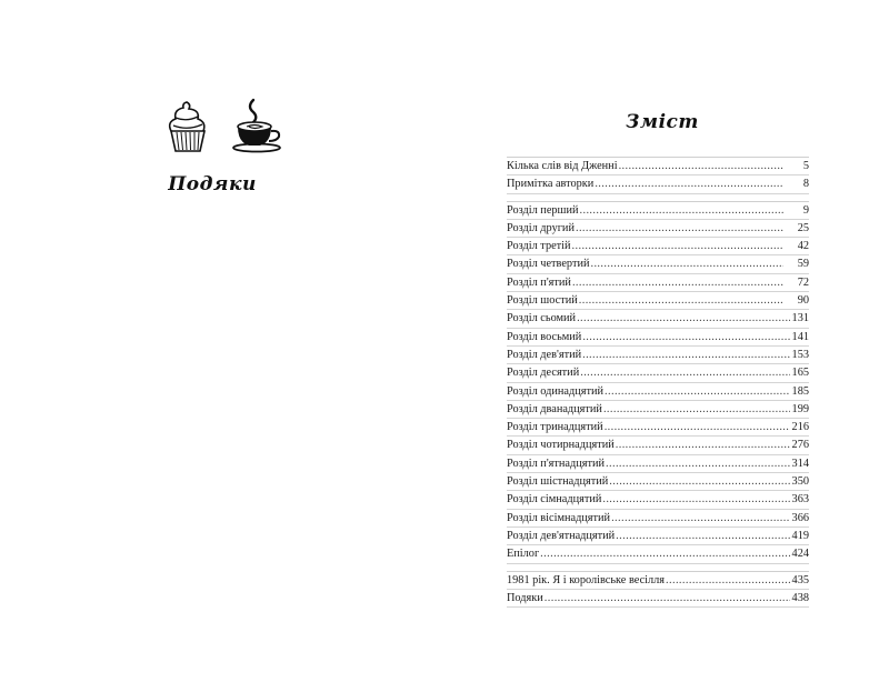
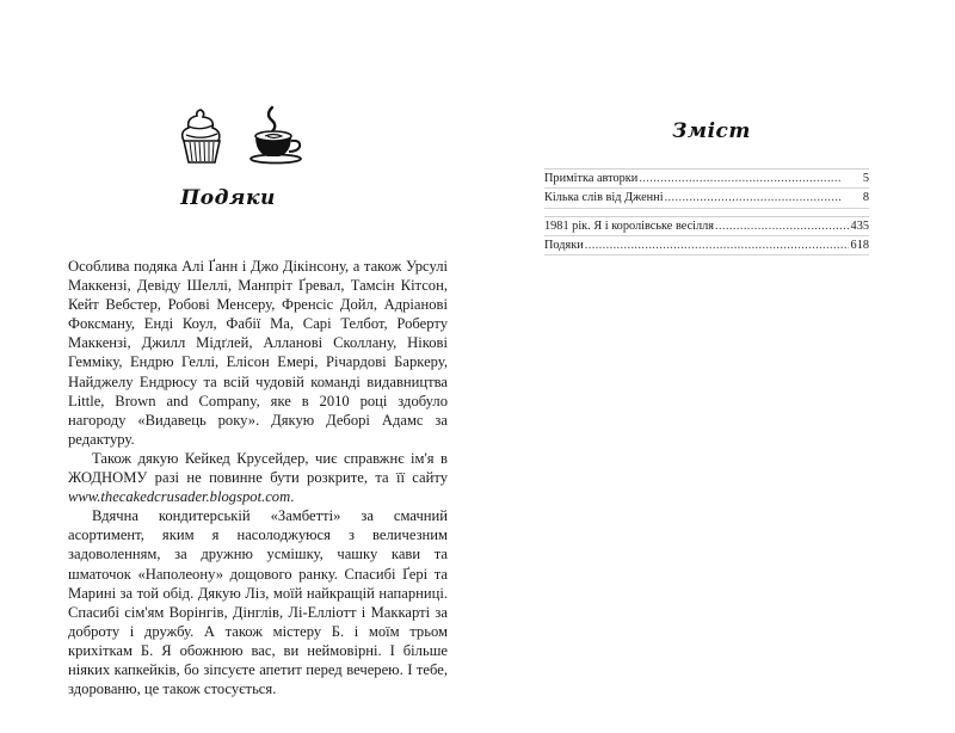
  Подяки
+ Особлива подяка Алі Ґанн і Джо Дікінсону, а також Урсулі Маккензі, Девіду Шеллі, Манпріт Ґревал, Тамсін Кітсон, Кейт Вебстер, Робові Менсеру, Френсіс Дойл, Адріанові Фоксману, Енді Коул, Фабії Ма, Сарі Телбот, Роберту Маккензі, Джилл Мідґлей, Алланові Сколлану, Нікові Гемміку, Ендрю Геллі, Елісон Емері, Річардові Баркеру, Найджелу Ендрюсу та всій чудовій команді видавництва Little, Brown and Company, яке в 2010 році здобуло нагороду «Видавець року». Дякую Деборі Адамс за редактуру.
+ Також дякую Кейкед Крусейдер, чиє справжнє ім'я в ЖОДНОМУ разі не повинне бути розкрите, та її сайту www.thecakedcrusader.blogspot.com.
+ Вдячна кондитерській «Замбетті» за смачний асортимент, яким я насолоджуюся з величезним задоволенням, за дружню усмішку, чашку кави та шматочок «Наполеону» дощового ранку. Спасибі Ґері та Марині за той обід. Дякую Ліз, моїй найкращій напарниці. Спасибі сім'ям Ворінгів, Дінглів, Лі-Еллiотт і Маккарті за доброту і дружбу. А також містеру Б. і моїм трьом крихіткам Б. Я обожнюю вас, ви неймовірні. І більше ніяких капкейків, бо зіпсуєте апетит перед вечерею. І тебе, здорованю, це також стосується.
  Зміст
- Кілька слів від Дженні
+ Примітка авторки
  5
- Примітка авторки
+ Кілька слів від Дженні
  8
- Розділ перший
- 9
- Розділ другий
- 25
- Розділ третій
- 42
- Розділ четвертий
- 59
- Розділ п'ятий
- 72
- Розділ шостий
- 90
- Розділ сьомий
- 131
- Розділ восьмий
- 141
- Розділ дев'ятий
- 153
- Розділ десятий
- 165
- Розділ одинадцятий
- 185
- Розділ дванадцятий
- 199
- Розділ тринадцятий
- 216
- Розділ чотирнадцятий
- 276
- Розділ п'ятнадцятий
- 314
- Розділ шістнадцятий
- 350
- Розділ сімнадцятий
- 363
- Розділ вісімнадцятий
- 366
- Розділ дев'ятнадцятий
- 419
- Епілог
- 424
  1981 рік. Я і королівське весілля
  435
  Подяки
- 438
+ 618
